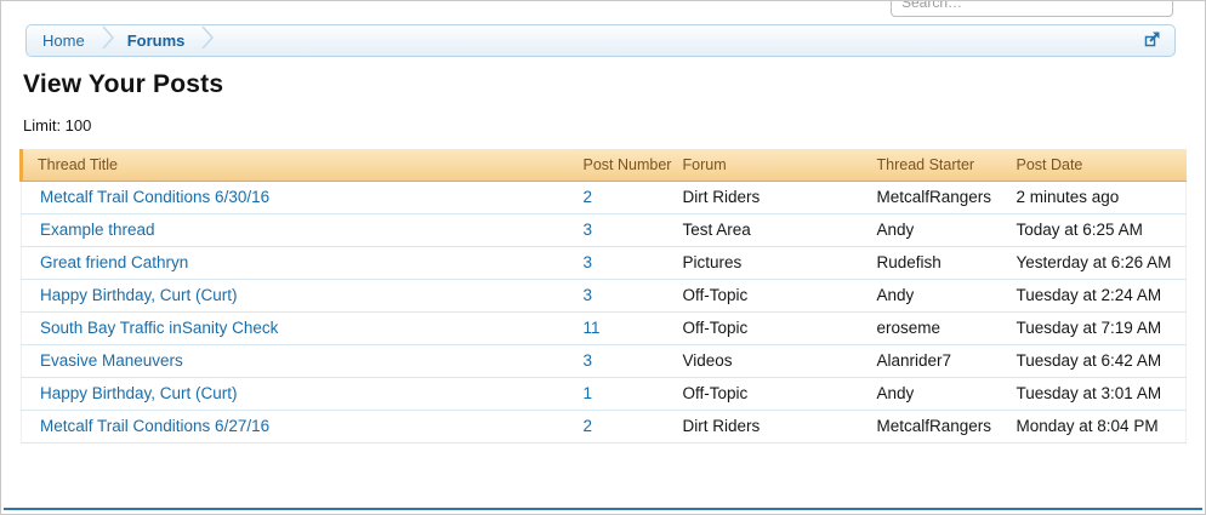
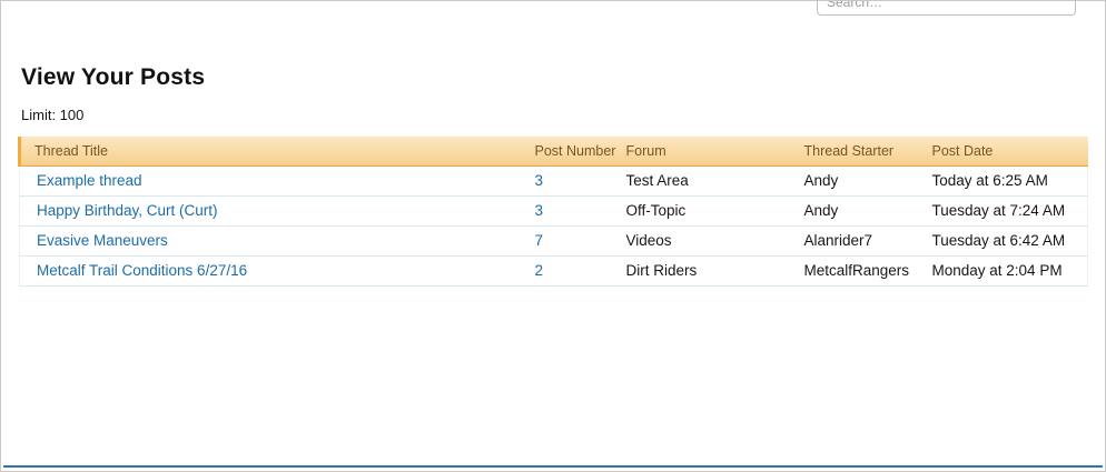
  Search…
- Home
- Forums
  View Your Posts
  Limit: 100
  Thread Title	Post Number	Forum	Thread Starter	Post Date
- Metcalf Trail Conditions 6/30/16	2	Dirt Riders	MetcalfRangers	2 minutes ago
  Example thread	3	Test Area	Andy	Today at 6:25 AM
- Great friend Cathryn	3	Pictures	Rudefish	Yesterday at 6:26 AM
- Happy Birthday, Curt (Curt)	3	Off-Topic	Andy	Tuesday at 2:24 AM
+ Happy Birthday, Curt (Curt)	3	Off-Topic	Andy	Tuesday at 7:24 AM
- South Bay Traffic inSanity Check	11	Off-Topic	eroseme	Tuesday at 7:19 AM
- Evasive Maneuvers	3	Videos	Alanrider7	Tuesday at 6:42 AM
+ Evasive Maneuvers	7	Videos	Alanrider7	Tuesday at 6:42 AM
- Happy Birthday, Curt (Curt)	1	Off-Topic	Andy	Tuesday at 3:01 AM
- Metcalf Trail Conditions 6/27/16	2	Dirt Riders	MetcalfRangers	Monday at 8:04 PM
+ Metcalf Trail Conditions 6/27/16	2	Dirt Riders	MetcalfRangers	Monday at 2:04 PM
